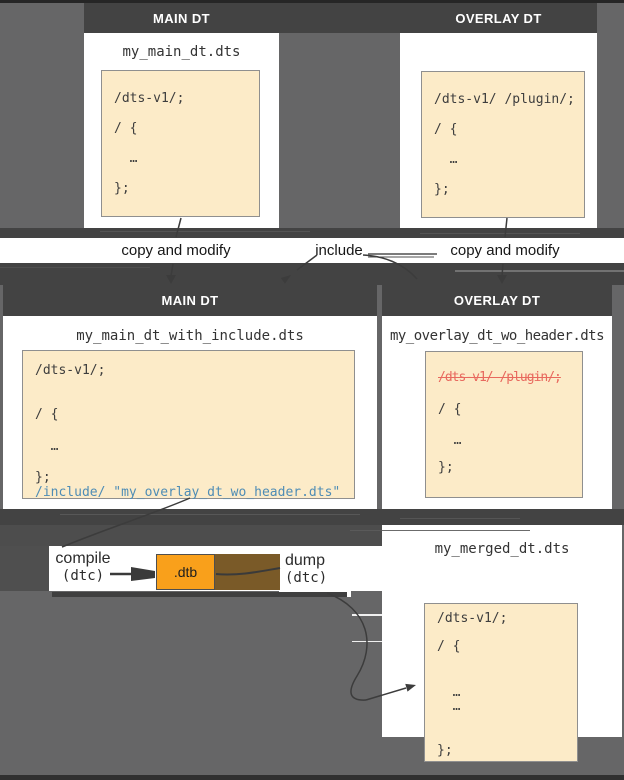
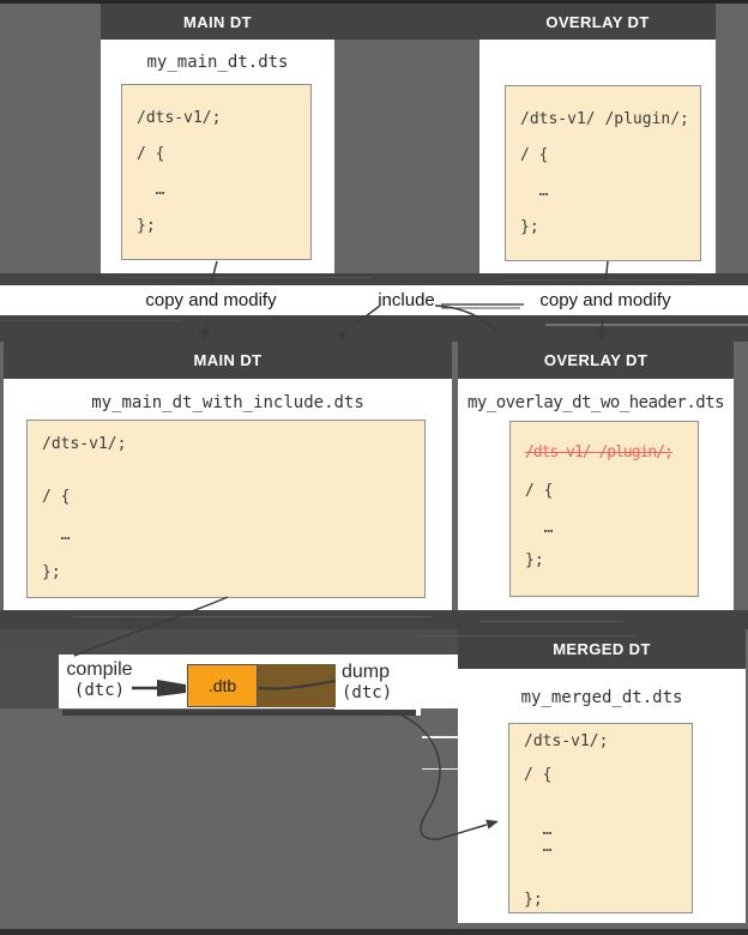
  MAIN DT
  OVERLAY DT
  my_main_dt.dts
  /dts-v1/;
  / {
  …
  };
  /dts-v1/ /plugin/;
  / {
  …
  };
  copy and modify
  include
  copy and modify
  MAIN DT
  my_main_dt_with_include.dts
  /dts-v1/;
  / {
  …
  };
- /include/ "my_overlay_dt_wo_header.dts"
  OVERLAY DT
  my_overlay_dt_wo_header.dts
  /dts-v1/ /plugin/;
  / {
  …
  };
  compile
  (dtc)
  .dtb
  dump
  (dtc)
+ MERGED DT
  my_merged_dt.dts
  /dts-v1/;
  / {
  …
  …
  };
